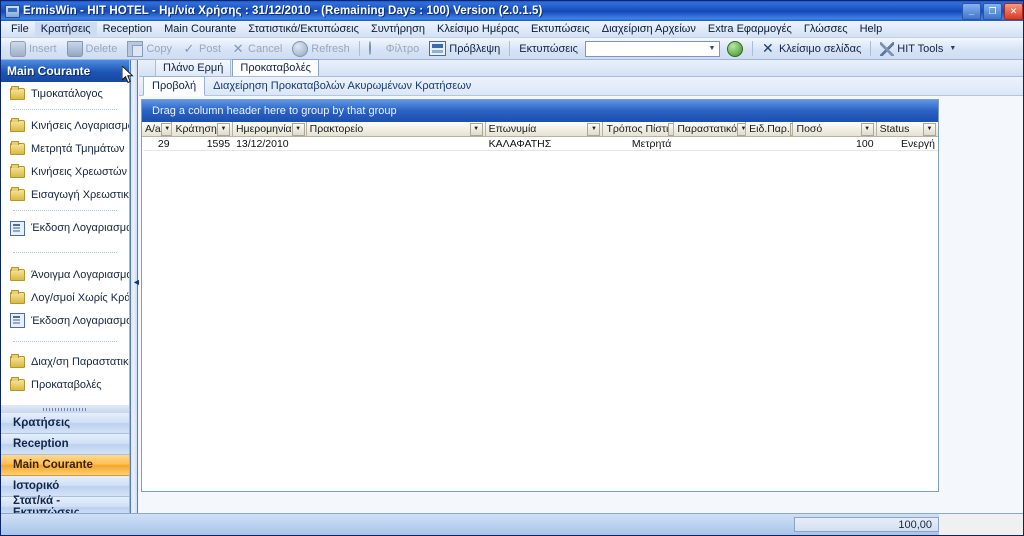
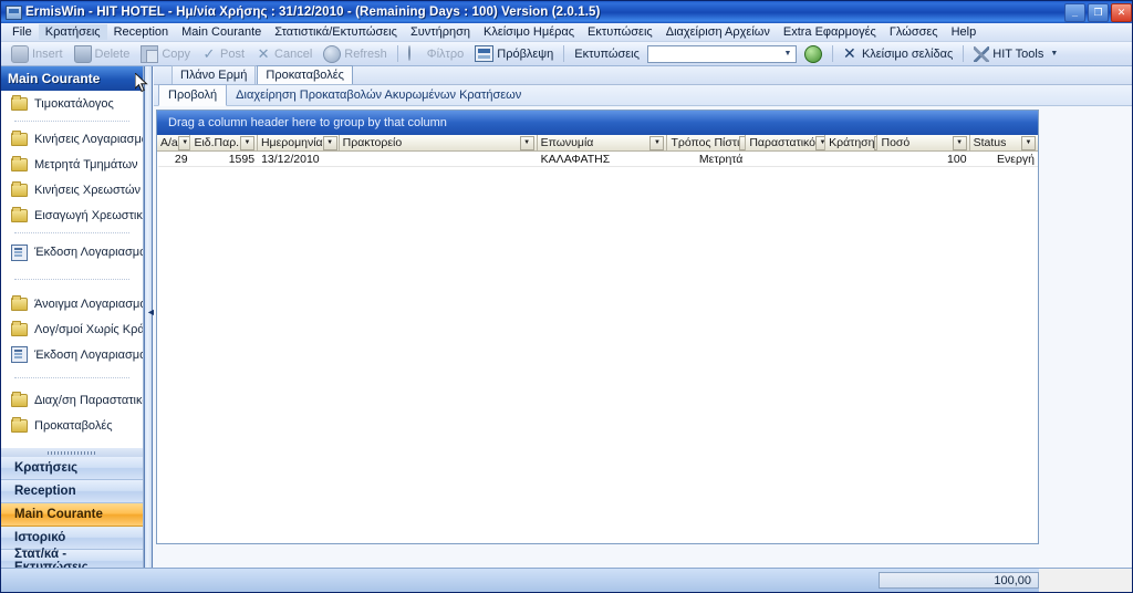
  ErmisWin - HIT HOTEL - Ημ/νία Χρήσης : 31/12/2010 - (Remaining Days : 100) Version (2.0.1.5)
  _
  ❐
  ✕
  File
  Κρατήσεις
  Reception
  Main Courante
  Στατιστικά/Εκτυπώσεις
  Συντήρηση
  Κλείσιμο Ημέρας
  Εκτυπώσεις
  Διαχείριση Αρχείων
  Extra Εφαρμογές
  Γλώσσες
  Help
  Insert
  Delete
  Copy
  ✓
  Post
  ✕
  Cancel
  Refresh
  Φίλτρο
  Πρόβλεψη
  Εκτυπώσεις
  ✕
  Κλείσιμο σελίδας
  HIT Tools
  Main Courante
  Τιμοκατάλογος
  Κινήσεις Λογαριασμ
  Μετρητά Τμημάτων
  Κινήσεις Χρεωστών
  Εισαγωγή Χρεωστικ
  Έκδοση Λογαριασμ
  Άνοιγμα Λογαριασμ
  Λογ/σμοί Χωρίς Κρά
  Έκδοση Λογαριασμ
  Διαχ/ση Παραστατικ
  Προκαταβολές
  Κρατήσεις
  Reception
  Main Courante
  Ιστορικό
  ◄
  Πλάνο Ερμή
  Προκαταβολές
  Προβολή
  Διαχείρηση Προκαταβολών Ακυρωμένων Κρατήσεων
- Drag a column header here to group by that group
+ Drag a column header here to group by that column
  A/a
- Κράτηση
+ Ειδ.Παρ.
  Ημερομηνία
  Πρακτορείο
  Επωνυμία
  Τρόπος Πίστι
  Παραστατικό
- Ειδ.Παρ.
+ Κράτηση
  Ποσό
  Status
  29
  1595
  13/12/2010
  ΚΑΛΑΦΑΤΗΣ
  Μετρητά
  100
  Ενεργή
  100,00
